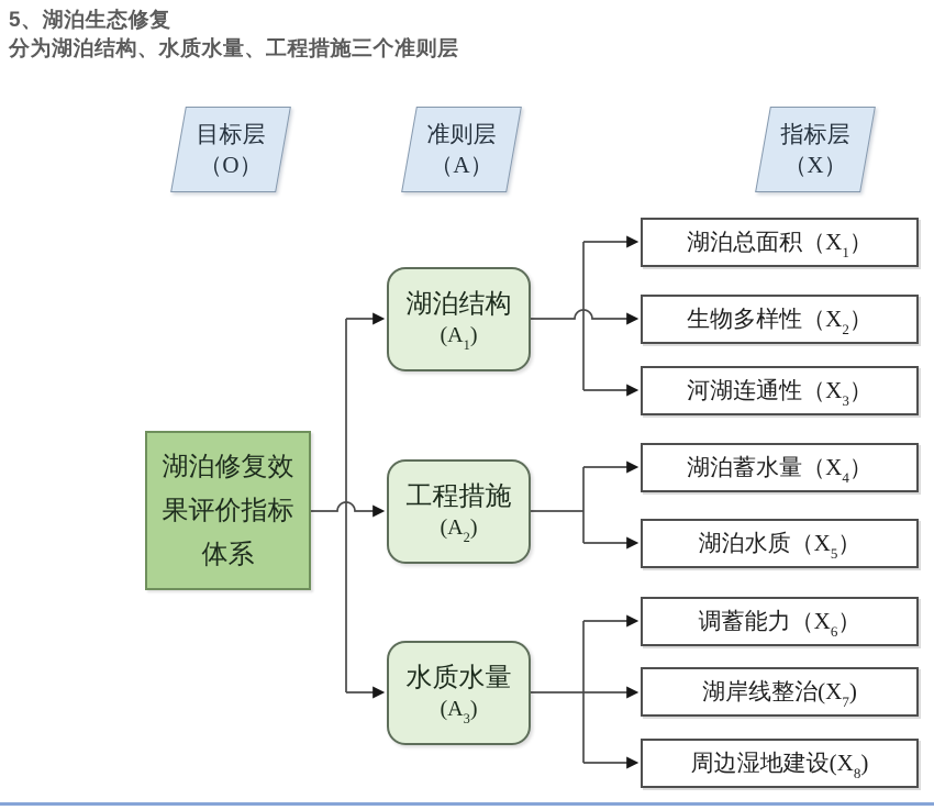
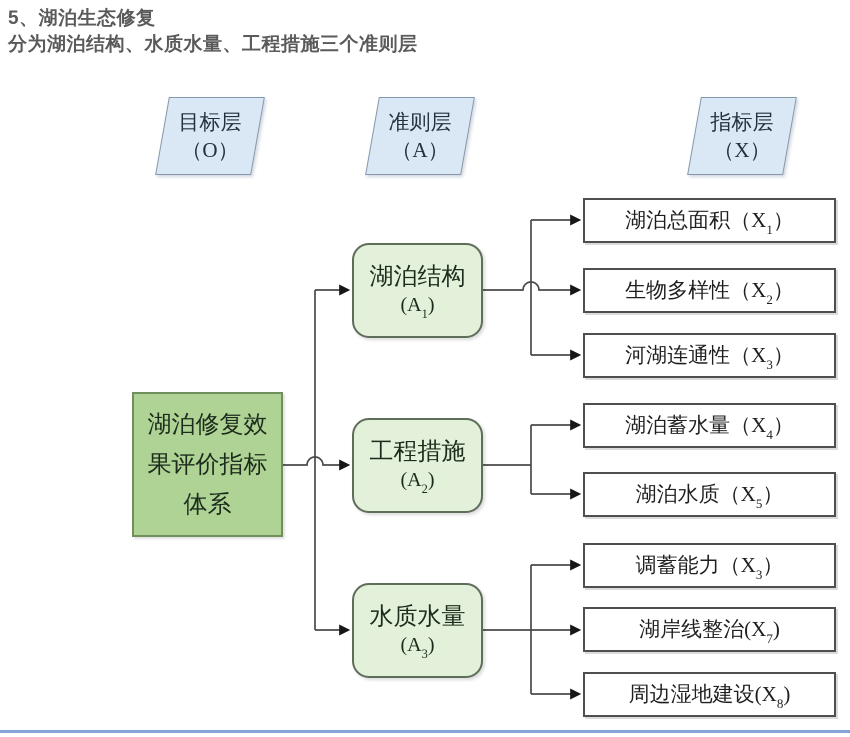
  5、湖泊生态修复
  分为湖泊结构、水质水量、工程措施三个准则层
  目标层
  （O）
  准则层
  （A）
  指标层
  （X）
  湖泊修复效
  果评价指标
  体系
  湖泊结构
  (A1)
  工程措施
  (A2)
  水质水量
  (A3)
  湖泊总面积（X1）
  生物多样性（X2）
  河湖连通性（X3）
  湖泊蓄水量（X4）
  湖泊水质（X5）
- 调蓄能力（X6）
+ 调蓄能力（X3）
  湖岸线整治(X7)
  周边湿地建设(X8)
